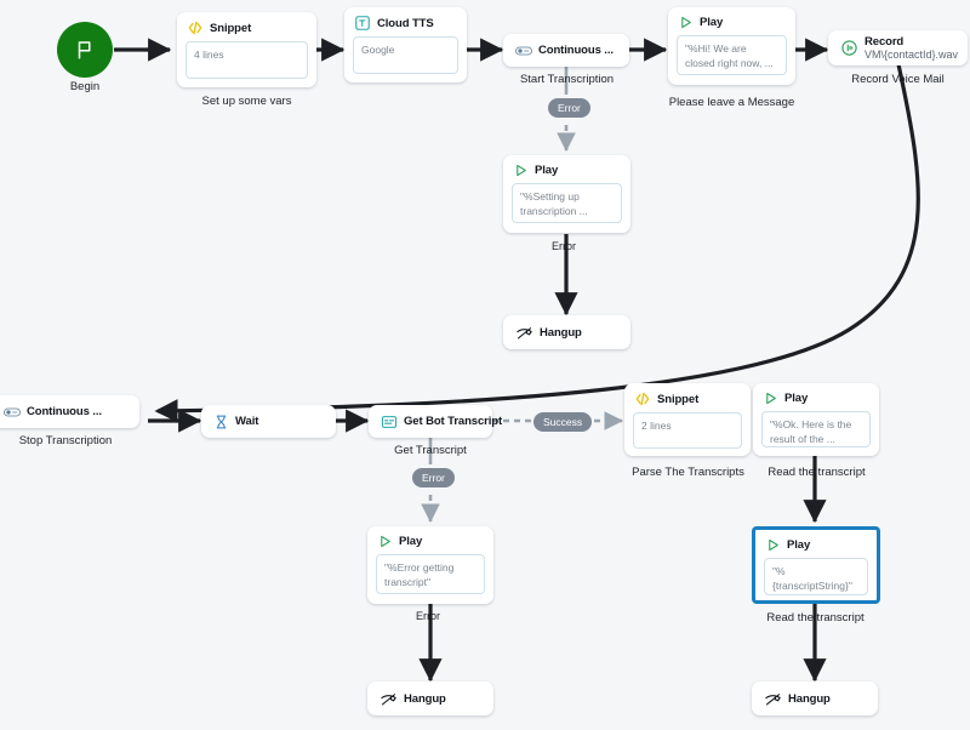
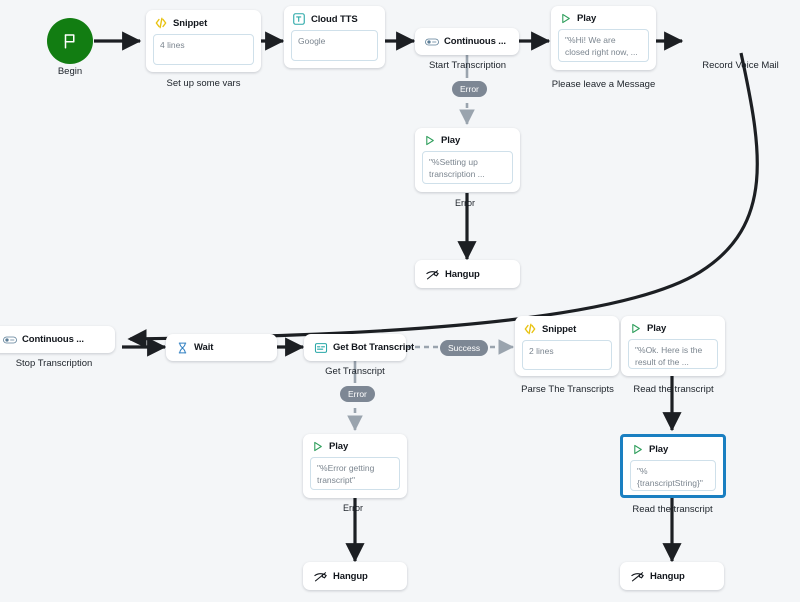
  Begin
  Snippet
  4 lines
  Set up some vars
  Cloud TTS
  Google
  Continuous ...
  Start Transcription
  Error
  Play
  "%Hi! We are closed right now, ...
  Please leave a Message
- Record
- VM\{contactId}.wav
  Record Voice Mail
  Play
  "%Setting up transcription ...
  Error
  Hangup
  Continuous ...
  Stop Transcription
  Wait
  Get Bot Transcript
  Get Transcript
  Error
  Success
  Snippet
  2 lines
  Parse The Transcripts
  Play
  "%Ok. Here is the result of the ...
  Read the transcript
  Play
  "%Error getting transcript"
  Error
  Play
  "%{transcriptString}"
  Read the transcript
  Hangup
  Hangup
